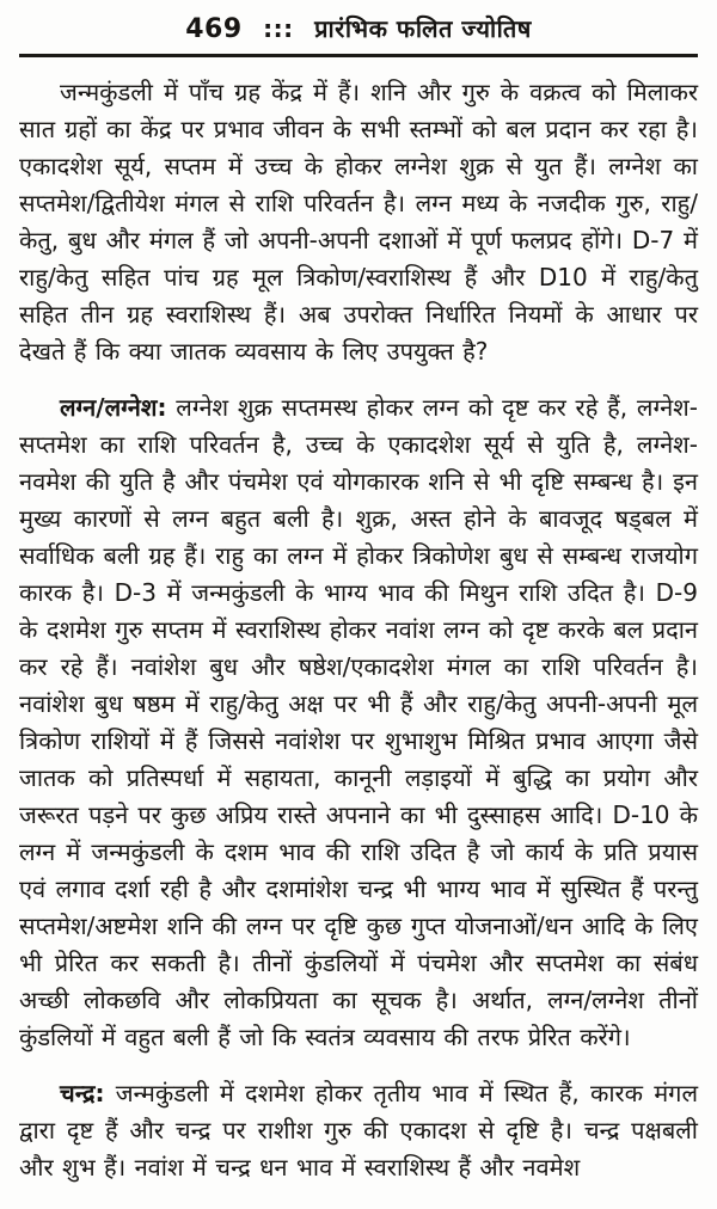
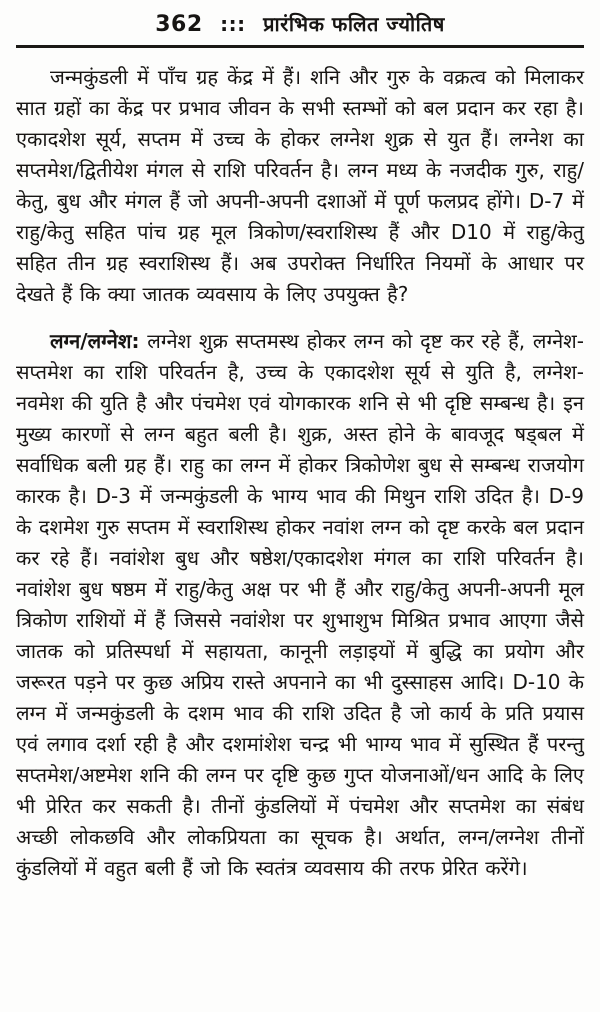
- 469 ::: प्रारंभिक फलित ज्योतिष
+ 362 ::: प्रारंभिक फलित ज्योतिष
  जन्मकुंडली में पाँच ग्रह केंद्र में हैं। शनि और गुरु के वक्रत्व को मिलाकर सात ग्रहों का केंद्र पर प्रभाव जीवन के सभी स्तम्भों को बल प्रदान कर रहा है। एकादशेश सूर्य, सप्तम में उच्च के होकर लग्नेश शुक्र से युत हैं। लग्नेश का सप्तमेश/द्वितीयेश मंगल से राशि परिवर्तन है। लग्न मध्य के नजदीक गुरु, राहु/केतु, बुध और मंगल हैं जो अपनी-अपनी दशाओं में पूर्ण फलप्रद होंगे। D-7 में राहु/केतु सहित पांच ग्रह मूल त्रिकोण/स्वराशिस्थ हैं और D10 में राहु/केतु सहित तीन ग्रह स्वराशिस्थ हैं। अब उपरोक्त निर्धारित नियमों के आधार पर देखते हैं कि क्या जातक व्यवसाय के लिए उपयुक्त है?
  लग्न/लग्नेश: लग्नेश शुक्र सप्तमस्थ होकर लग्न को दृष्ट कर रहे हैं, लग्नेश-सप्तमेश का राशि परिवर्तन है, उच्च के एकादशेश सूर्य से युति है, लग्नेश-नवमेश की युति है और पंचमेश एवं योगकारक शनि से भी दृष्टि सम्बन्ध है। इन मुख्य कारणों से लग्न बहुत बली है। शुक्र, अस्त होने के बावजूद षड्बल में सर्वाधिक बली ग्रह हैं। राहु का लग्न में होकर त्रिकोणेश बुध से सम्बन्ध राजयोग कारक है। D-3 में जन्मकुंडली के भाग्य भाव की मिथुन राशि उदित है। D-9 के दशमेश गुरु सप्तम में स्वराशिस्थ होकर नवांश लग्न को दृष्ट करके बल प्रदान कर रहे हैं। नवांशेश बुध और षष्ठेश/एकादशेश मंगल का राशि परिवर्तन है। नवांशेश बुध षष्ठम में राहु/केतु अक्ष पर भी हैं और राहु/केतु अपनी-अपनी मूल त्रिकोण राशियों में हैं जिससे नवांशेश पर शुभाशुभ मिश्रित प्रभाव आएगा जैसे जातक को प्रतिस्पर्धा में सहायता, कानूनी लड़ाइयों में बुद्धि का प्रयोग और जरूरत पड़ने पर कुछ अप्रिय रास्ते अपनाने का भी दुस्साहस आदि। D-10 के लग्न में जन्मकुंडली के दशम भाव की राशि उदित है जो कार्य के प्रति प्रयास एवं लगाव दर्शा रही है और दशमांशेश चन्द्र भी भाग्य भाव में सुस्थित हैं परन्तु सप्तमेश/अष्टमेश शनि की लग्न पर दृष्टि कुछ गुप्त योजनाओं/धन आदि के लिए भी प्रेरित कर सकती है। तीनों कुंडलियों में पंचमेश और सप्तमेश का संबंध अच्छी लोकछवि और लोकप्रियता का सूचक है। अर्थात, लग्न/लग्नेश तीनों कुंडलियों में वहुत बली हैं जो कि स्वतंत्र व्यवसाय की तरफ प्रेरित करेंगे।
- चन्द्र: जन्मकुंडली में दशमेश होकर तृतीय भाव में स्थित हैं, कारक मंगल द्वारा दृष्ट हैं और चन्द्र पर राशीश गुरु की एकादश से दृष्टि है। चन्द्र पक्षबली और शुभ हैं। नवांश में चन्द्र धन भाव में स्वराशिस्थ हैं और नवमेश
